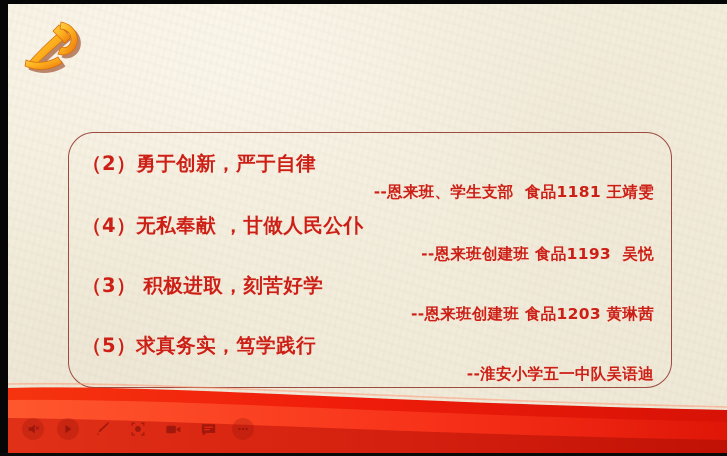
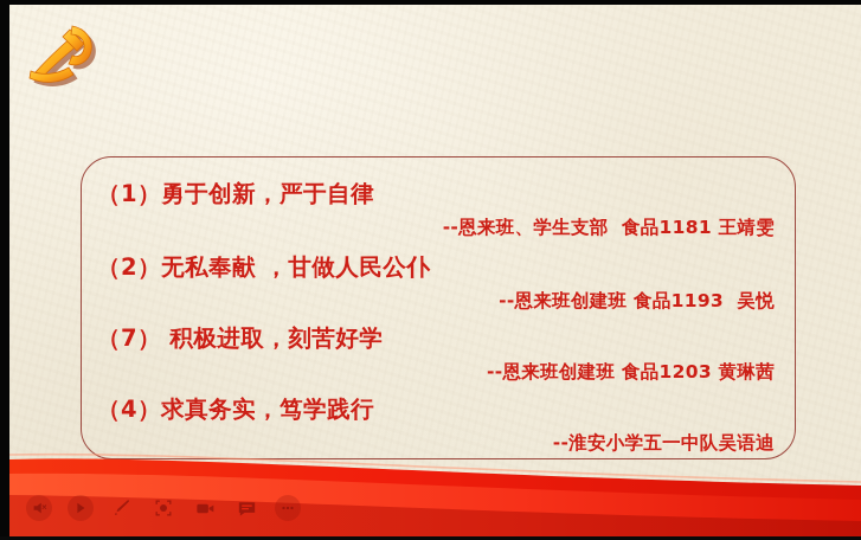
- （2）勇于创新，严于自律
+ （1）勇于创新，严于自律
  --恩来班、学生支部 食品1181 王靖雯
- （4）无私奉献 ，甘做人民公仆
+ （2）无私奉献 ，甘做人民公仆
  --恩来班创建班 食品1193 吴悦
- （3） 积极进取，刻苦好学
+ （7） 积极进取，刻苦好学
  --恩来班创建班 食品1203 黄琳茜
- （5）求真务实，笃学践行
+ （4）求真务实，笃学践行
  --淮安小学五一中队吴语迪
